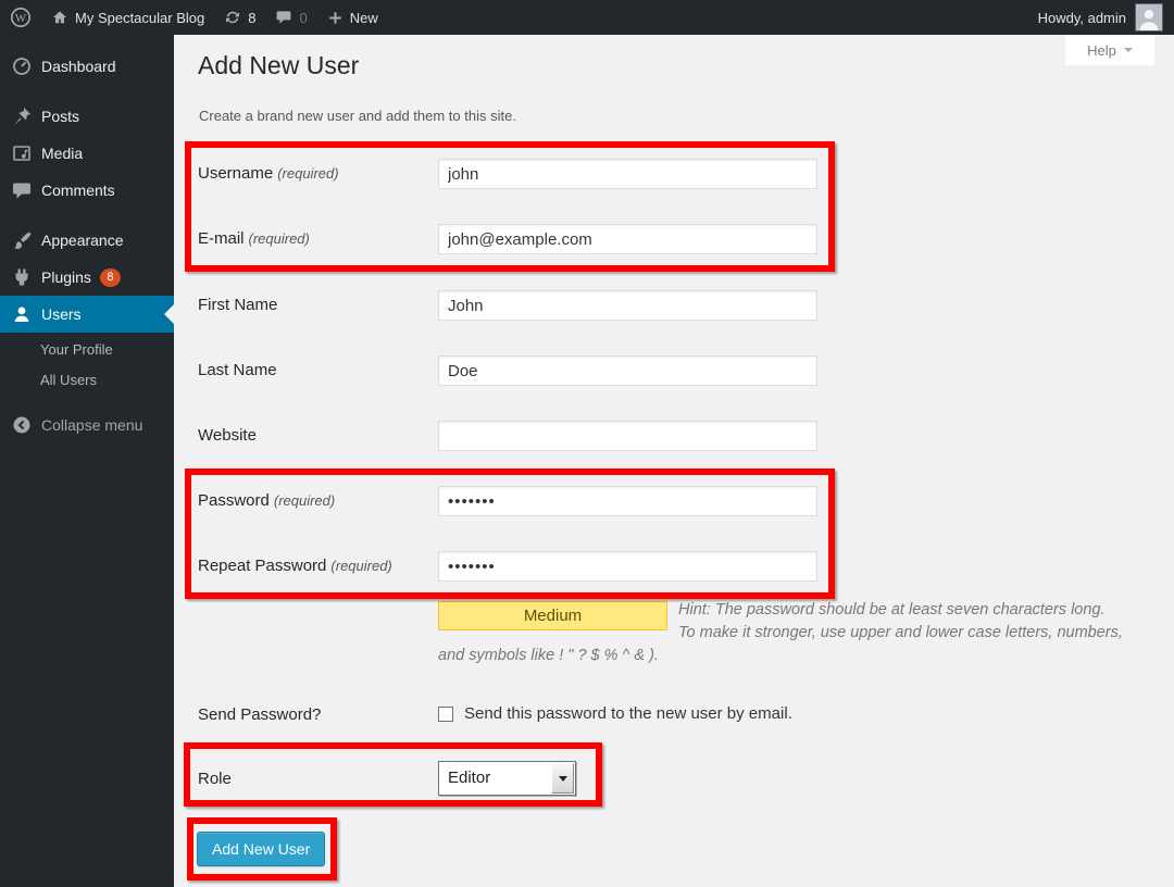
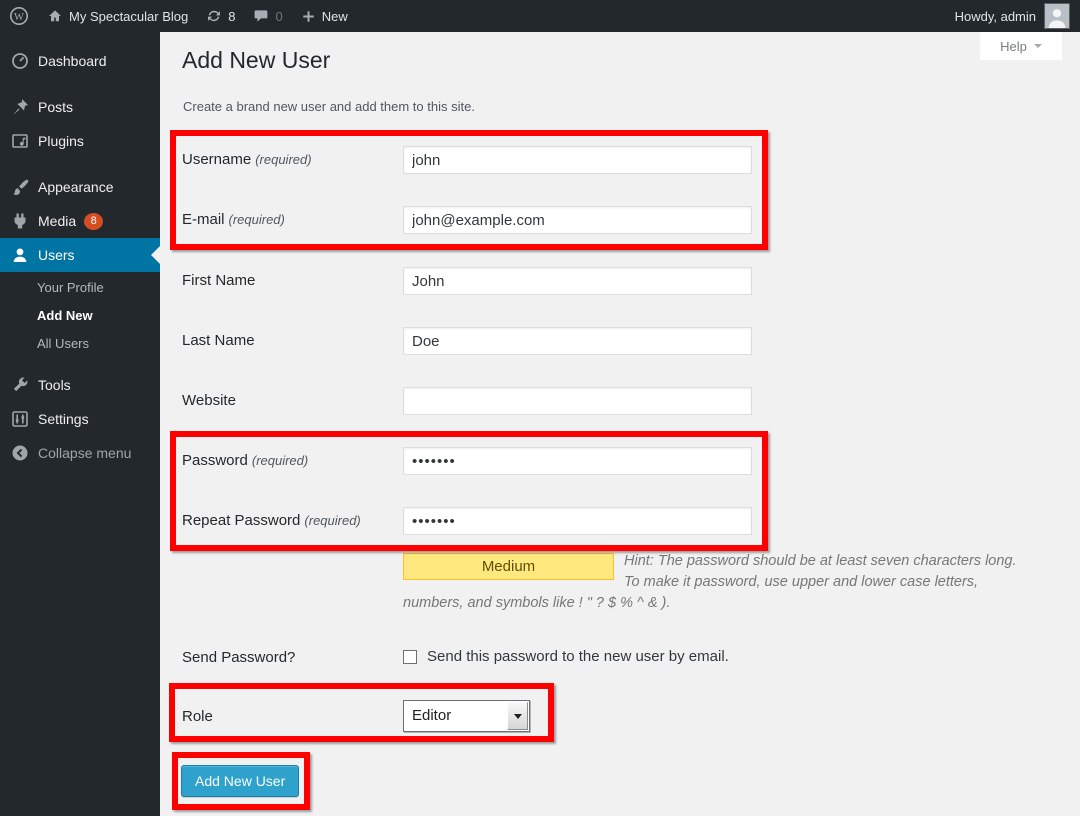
  W
  My Spectacular Blog
  8
  0
  New
  Howdy, admin
  Dashboard
  Posts
- Media
+ Plugins
- Comments
  Appearance
- Plugins
+ Media
  8
  Users
  Your Profile
+ Add New
  All Users
+ Tools
+ Settings
  Collapse menu
  Help
  Add New User
  Create a brand new user and add them to this site.
  Username (required)
  john
  E-mail (required)
  john@example.com
  First Name
  John
  Last Name
  Doe
  Website
  Password (required)
  •••••••
  Repeat Password (required)
  •••••••
  Medium
- Hint: The password should be at least seven characters long. To make it stronger, use upper and lower case letters, numbers, and symbols like ! " ? $ % ^ & ).
+ Hint: The password should be at least seven characters long. To make it password, use upper and lower case letters, numbers, and symbols like ! " ? $ % ^ & ).
  Send Password?
  Send this password to the new user by email.
  Role
  Editor
  Add New User
